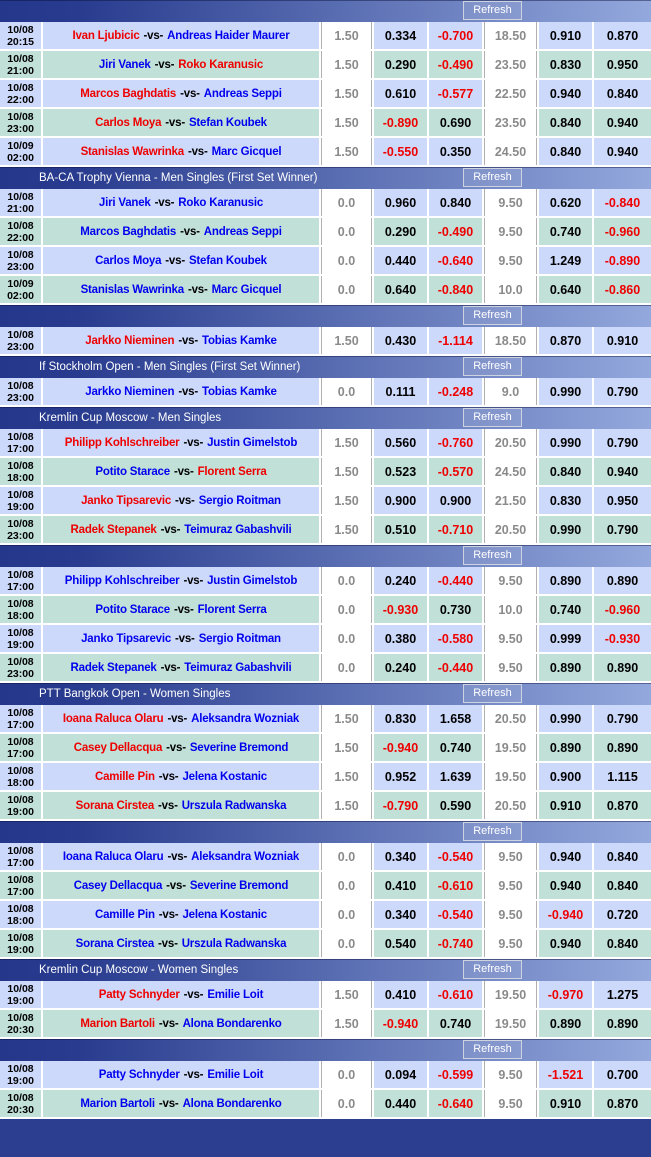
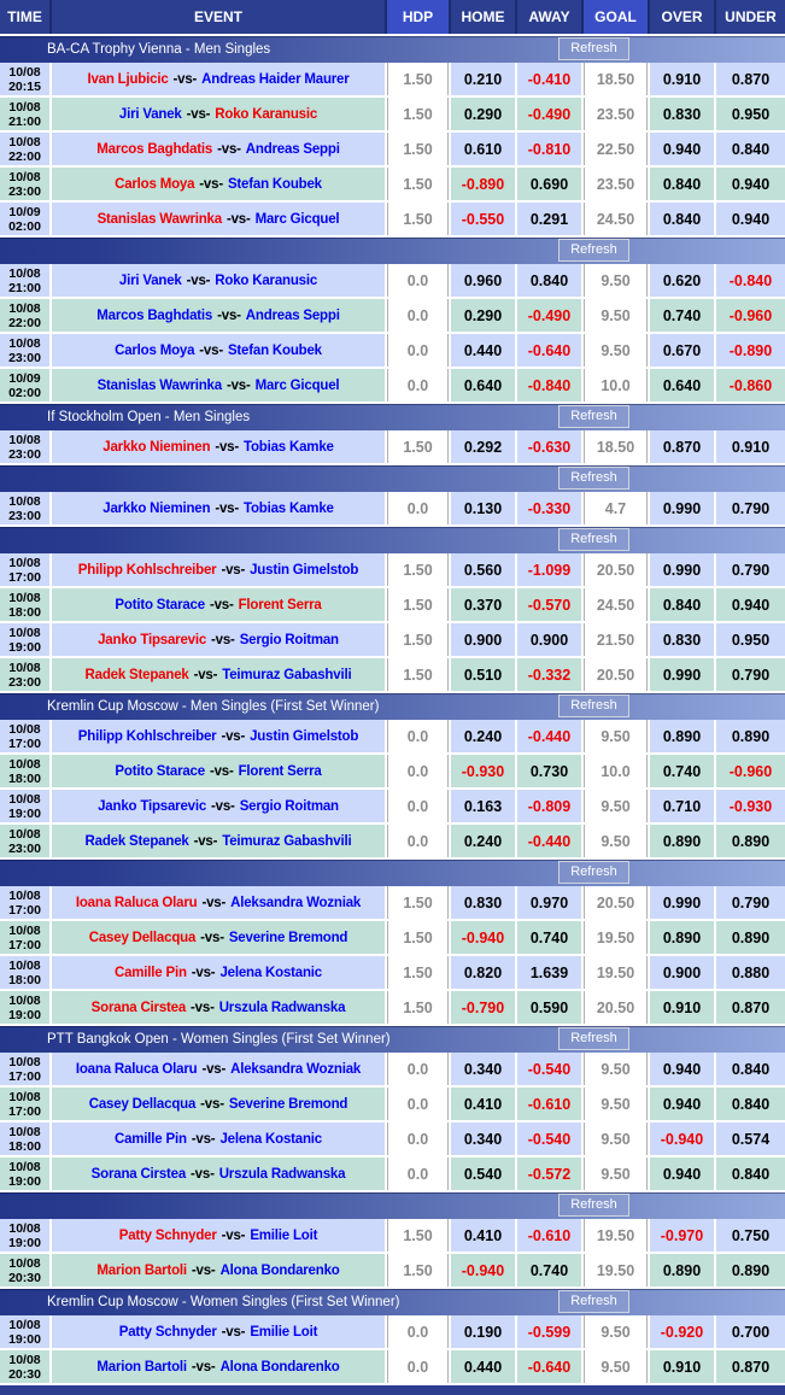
+ TIME
+ EVENT
+ HDP
+ HOME
+ AWAY
+ GOAL
+ OVER
+ UNDER
+ BA-CA Trophy Vienna - Men Singles
  Refresh
  10/08
  20:15
  Ivan Ljubicic
  -vs-
  Andreas Haider Maurer
  1.50
- 0.334
+ 0.210
- -0.700
+ -0.410
  18.50
  0.910
  0.870
  10/08
  21:00
  Jiri Vanek
  -vs-
  Roko Karanusic
  1.50
  0.290
  -0.490
  23.50
  0.830
  0.950
  10/08
  22:00
  Marcos Baghdatis
  -vs-
  Andreas Seppi
  1.50
  0.610
- -0.577
+ -0.810
  22.50
  0.940
  0.840
  10/08
  23:00
  Carlos Moya
  -vs-
  Stefan Koubek
  1.50
  -0.890
  0.690
  23.50
  0.840
  0.940
  10/09
  02:00
  Stanislas Wawrinka
  -vs-
  Marc Gicquel
  1.50
  -0.550
- 0.350
+ 0.291
  24.50
  0.840
  0.940
- BA-CA Trophy Vienna - Men Singles (First Set Winner)
  Refresh
  10/08
  21:00
  Jiri Vanek
  -vs-
  Roko Karanusic
  0.0
  0.960
  0.840
  9.50
  0.620
  -0.840
  10/08
  22:00
  Marcos Baghdatis
  -vs-
  Andreas Seppi
  0.0
  0.290
  -0.490
  9.50
  0.740
  -0.960
  10/08
  23:00
  Carlos Moya
  -vs-
  Stefan Koubek
  0.0
  0.440
  -0.640
  9.50
- 1.249
+ 0.670
  -0.890
  10/09
  02:00
  Stanislas Wawrinka
  -vs-
  Marc Gicquel
  0.0
  0.640
  -0.840
  10.0
  0.640
  -0.860
+ If Stockholm Open - Men Singles
  Refresh
  10/08
  23:00
  Jarkko Nieminen
  -vs-
  Tobias Kamke
  1.50
- 0.430
+ 0.292
- -1.114
+ -0.630
  18.50
  0.870
  0.910
- If Stockholm Open - Men Singles (First Set Winner)
  Refresh
  10/08
  23:00
  Jarkko Nieminen
  -vs-
  Tobias Kamke
  0.0
- 0.111
+ 0.130
- -0.248
+ -0.330
- 9.0
+ 4.7
  0.990
  0.790
- Kremlin Cup Moscow - Men Singles
  Refresh
  10/08
  17:00
  Philipp Kohlschreiber
  -vs-
  Justin Gimelstob
  1.50
  0.560
- -0.760
+ -1.099
  20.50
  0.990
  0.790
  10/08
  18:00
  Potito Starace
  -vs-
  Florent Serra
  1.50
- 0.523
+ 0.370
  -0.570
  24.50
  0.840
  0.940
  10/08
  19:00
  Janko Tipsarevic
  -vs-
  Sergio Roitman
  1.50
  0.900
  0.900
  21.50
  0.830
  0.950
  10/08
  23:00
  Radek Stepanek
  -vs-
  Teimuraz Gabashvili
  1.50
  0.510
- -0.710
+ -0.332
  20.50
  0.990
  0.790
+ Kremlin Cup Moscow - Men Singles (First Set Winner)
  Refresh
  10/08
  17:00
  Philipp Kohlschreiber
  -vs-
  Justin Gimelstob
  0.0
  0.240
  -0.440
  9.50
  0.890
  0.890
  10/08
  18:00
  Potito Starace
  -vs-
  Florent Serra
  0.0
  -0.930
  0.730
  10.0
  0.740
  -0.960
  10/08
  19:00
  Janko Tipsarevic
  -vs-
  Sergio Roitman
  0.0
- 0.380
+ 0.163
- -0.580
+ -0.809
  9.50
- 0.999
+ 0.710
  -0.930
  10/08
  23:00
  Radek Stepanek
  -vs-
  Teimuraz Gabashvili
  0.0
  0.240
  -0.440
  9.50
  0.890
  0.890
- PTT Bangkok Open - Women Singles
  Refresh
  10/08
  17:00
  Ioana Raluca Olaru
  -vs-
  Aleksandra Wozniak
  1.50
  0.830
- 1.658
+ 0.970
  20.50
  0.990
  0.790
  10/08
  17:00
  Casey Dellacqua
  -vs-
  Severine Bremond
  1.50
  -0.940
  0.740
  19.50
  0.890
  0.890
  10/08
  18:00
  Camille Pin
  -vs-
  Jelena Kostanic
  1.50
- 0.952
+ 0.820
  1.639
  19.50
  0.900
- 1.115
+ 0.880
  10/08
  19:00
  Sorana Cirstea
  -vs-
  Urszula Radwanska
  1.50
  -0.790
  0.590
  20.50
  0.910
  0.870
+ PTT Bangkok Open - Women Singles (First Set Winner)
  Refresh
  10/08
  17:00
  Ioana Raluca Olaru
  -vs-
  Aleksandra Wozniak
  0.0
  0.340
  -0.540
  9.50
  0.940
  0.840
  10/08
  17:00
  Casey Dellacqua
  -vs-
  Severine Bremond
  0.0
  0.410
  -0.610
  9.50
  0.940
  0.840
  10/08
  18:00
  Camille Pin
  -vs-
  Jelena Kostanic
  0.0
  0.340
  -0.540
  9.50
  -0.940
- 0.720
+ 0.574
  10/08
  19:00
  Sorana Cirstea
  -vs-
  Urszula Radwanska
  0.0
  0.540
- -0.740
+ -0.572
  9.50
  0.940
  0.840
- Kremlin Cup Moscow - Women Singles
  Refresh
  10/08
  19:00
  Patty Schnyder
  -vs-
  Emilie Loit
  1.50
  0.410
  -0.610
  19.50
  -0.970
- 1.275
+ 0.750
  10/08
  20:30
  Marion Bartoli
  -vs-
  Alona Bondarenko
  1.50
  -0.940
  0.740
  19.50
  0.890
  0.890
+ Kremlin Cup Moscow - Women Singles (First Set Winner)
  Refresh
  10/08
  19:00
  Patty Schnyder
  -vs-
  Emilie Loit
  0.0
- 0.094
+ 0.190
  -0.599
  9.50
- -1.521
+ -0.920
  0.700
  10/08
  20:30
  Marion Bartoli
  -vs-
  Alona Bondarenko
  0.0
  0.440
  -0.640
  9.50
  0.910
  0.870
